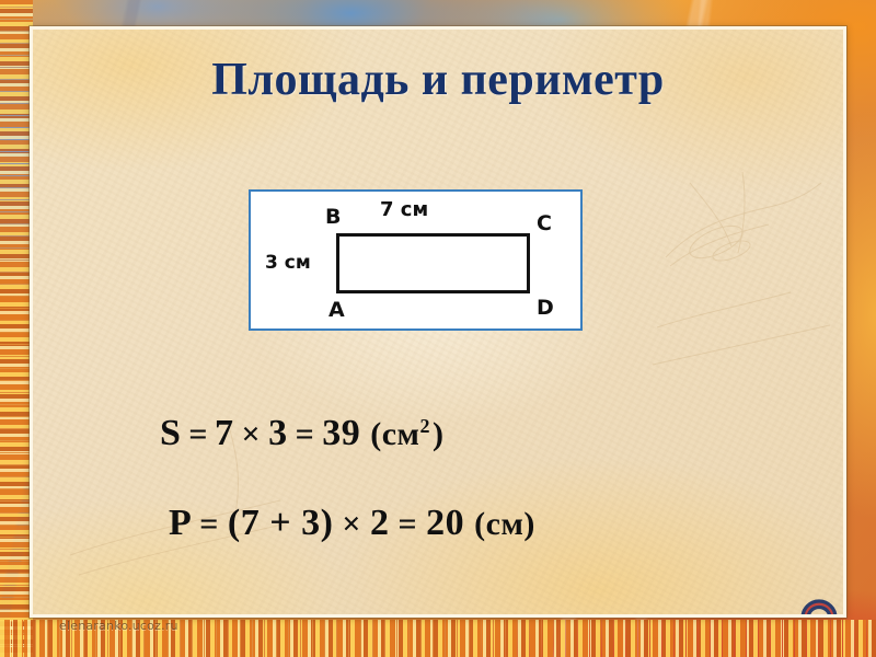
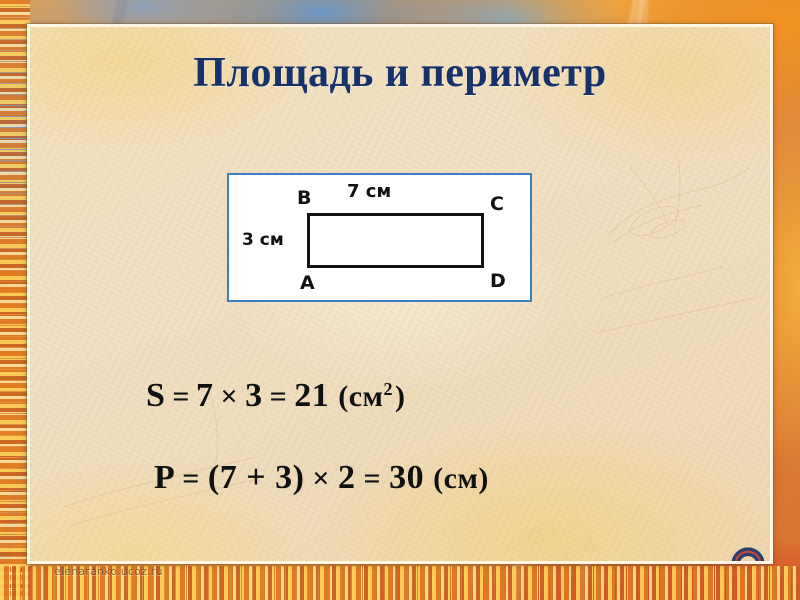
  Площадь и периметр
  B
  C
  A
  D
  7 см
  3 см
- S = 7 × 3 = 39 (см2)
+ S = 7 × 3 = 21 (см2)
- P = (7 + 3) × 2 = 20 (см)
+ P = (7 + 3) × 2 = 30 (см)
  elenaranko.ucoz.ru
